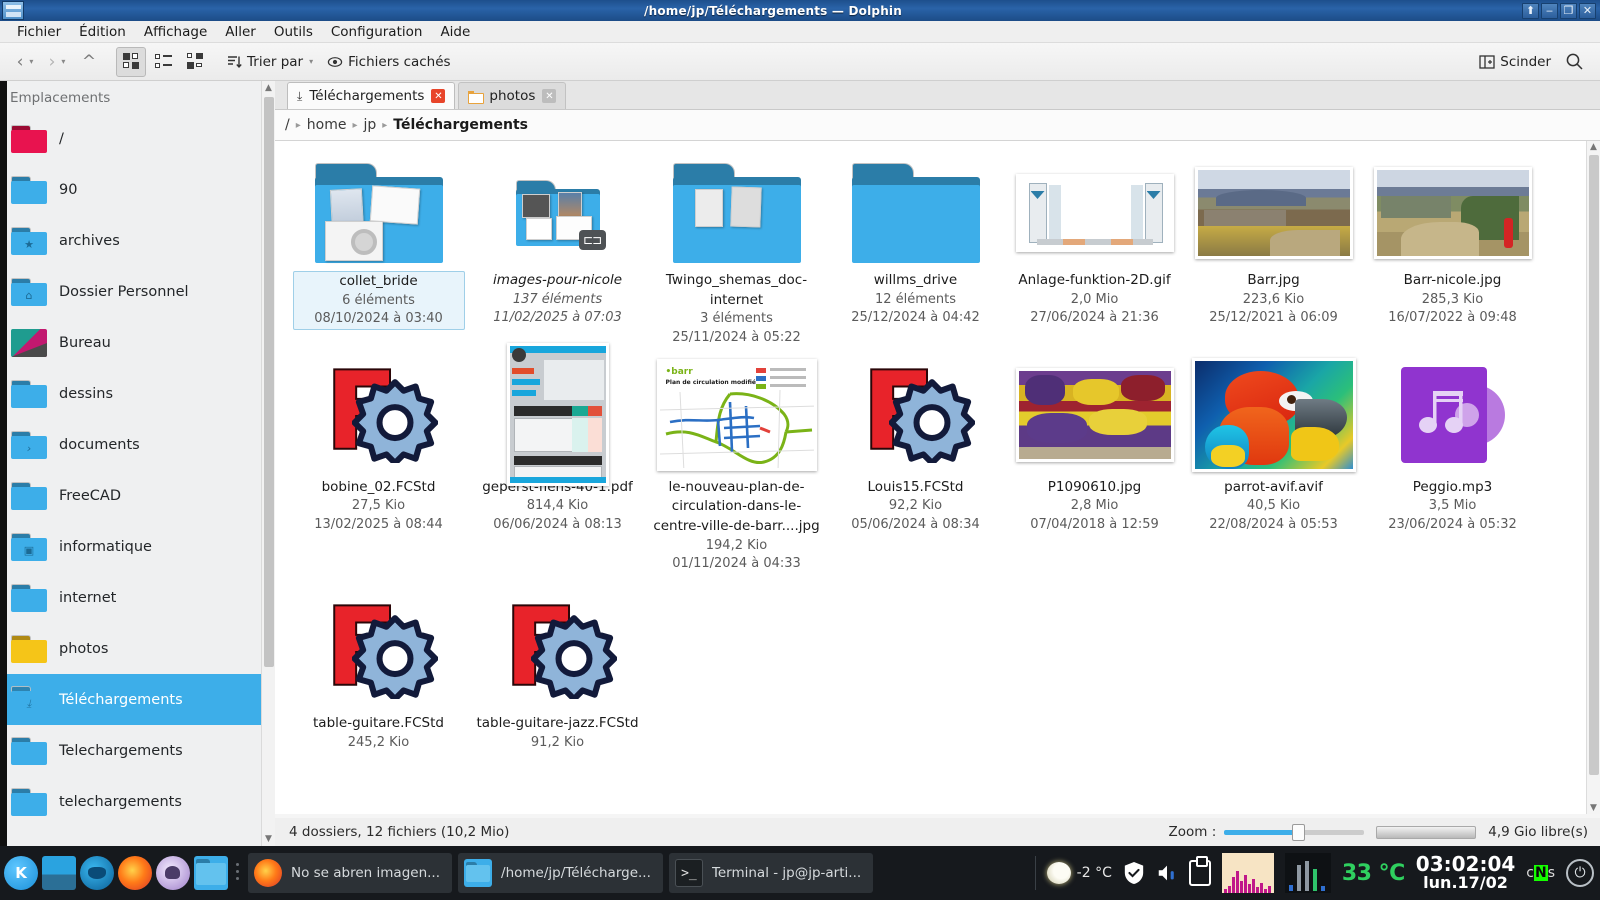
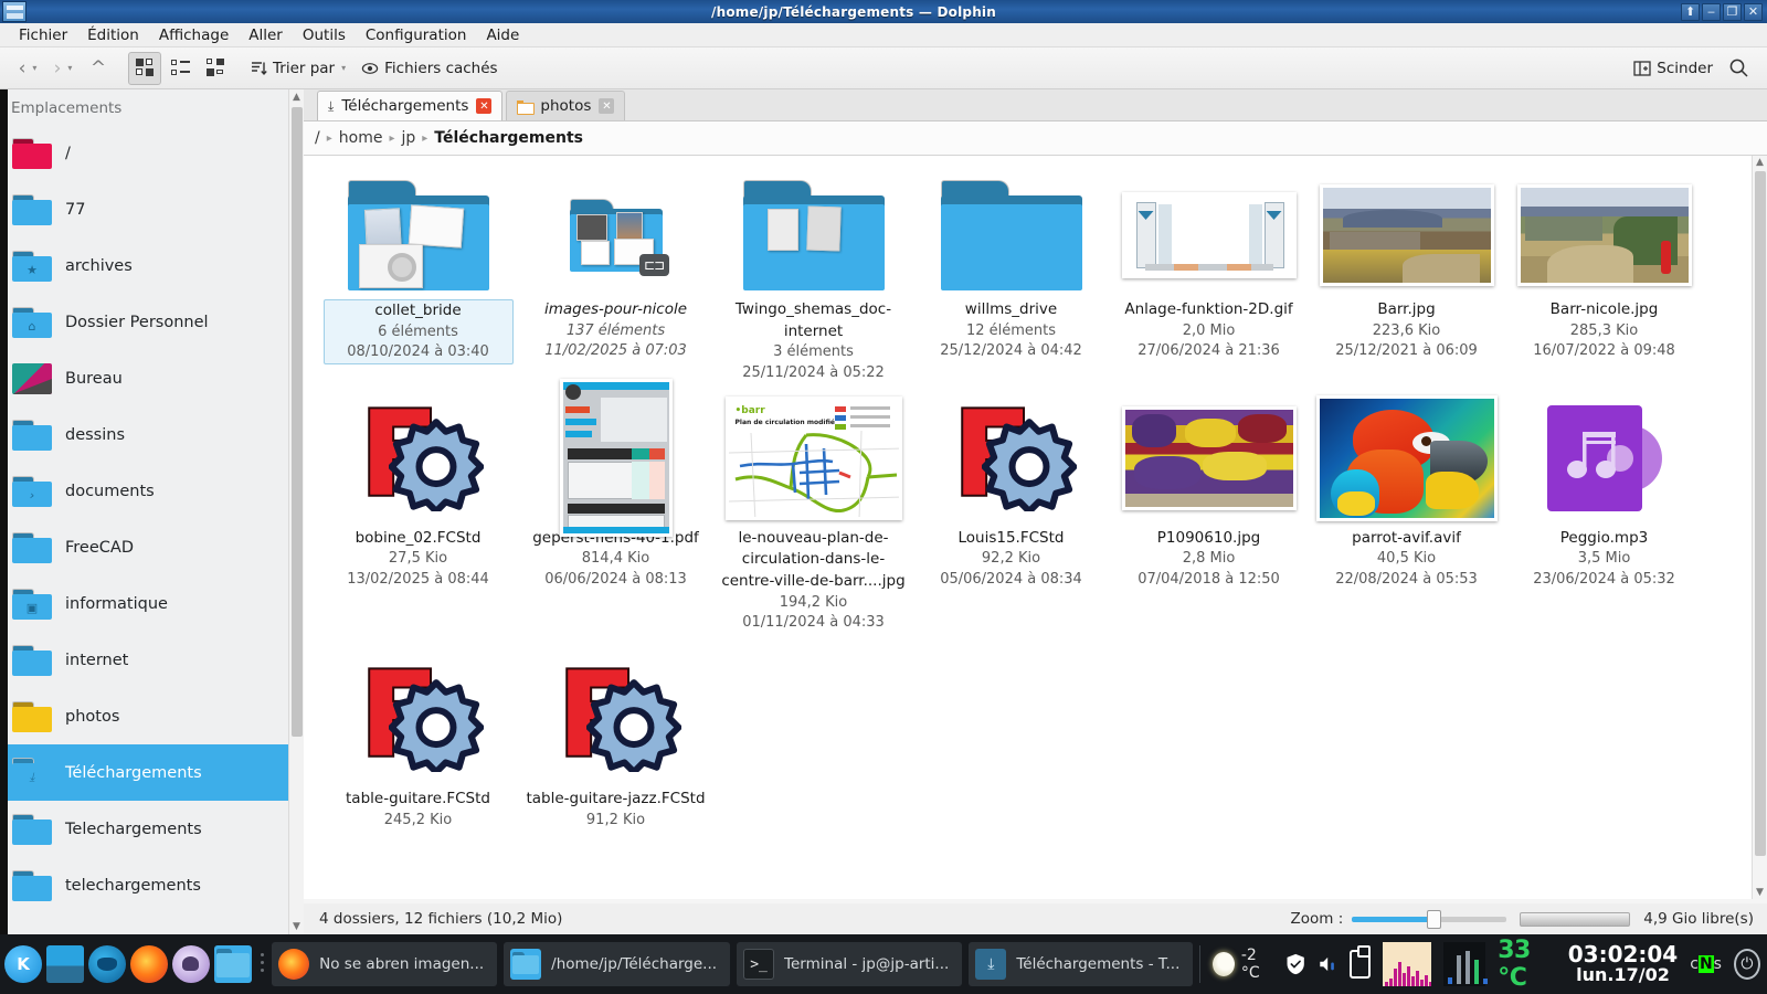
  /home/jp/Téléchargements — Dolphin
  ⬆
  ‒
  ❐
  ✕
  Fichier
  Édition
  Affichage
  Aller
  Outils
  Configuration
  Aide
  ‹
  ▾
  ›
  ▾
  ^
  Trier par
  ▾
  Fichiers cachés
  Scinder
  Emplacements
  /
- 90
+ 77
  ★
  archives
  ⌂
  Dossier Personnel
  Bureau
  dessins
  ›
  documents
  FreeCAD
  ▣
  informatique
  internet
  photos
  ⤓
  Téléchargements
  Telechargements
  telechargements
  ▲
  ▼
  ⤓
  Téléchargements
  ✕
  photos
  ✕
  /
  ▸
  home
  ▸
  jp
  ▸
  Téléchargements
  collet_bride
  6 éléments
  08/10/2024 à 03:40
  ⊏⊐
  images-pour-nicole
  137 éléments
  11/02/2025 à 07:03
  Twingo_shemas_doc-internet
  3 éléments
  25/11/2024 à 05:22
  willms_drive
  12 éléments
  25/12/2024 à 04:42
  Anlage-funktion-2D.gif
  2,0 Mio
  27/06/2024 à 21:36
  Barr.jpg
  223,6 Kio
  25/12/2021 à 06:09
  Barr-nicole.jpg
  285,3 Kio
  16/07/2022 à 09:48
  bobine_02.FCStd
  27,5 Kio
  13/02/2025 à 08:44
  geperst-flens-40-1.pdf
  814,4 Kio
  06/06/2024 à 08:13
  •barr
  le-nouveau-plan-de-circulation-dans-le-centre-ville-de-barr....jpg
  194,2 Kio
  01/11/2024 à 04:33
  Louis15.FCStd
  92,2 Kio
  05/06/2024 à 08:34
  P1090610.jpg
  2,8 Mio
- 07/04/2018 à 12:59
+ 07/04/2018 à 12:50
  parrot-avif.avif
  40,5 Kio
  22/08/2024 à 05:53
  Peggio.mp3
  3,5 Mio
  23/06/2024 à 05:32
  table-guitare.FCStd
  245,2 Kio
  table-guitare-jazz.FCStd
  91,2 Kio
  ▲
  ▼
  4 dossiers, 12 fichiers (10,2 Mio)
  Zoom :
  4,9 Gio libre(s)
  No se abren imagen...
  /home/jp/Télécharge...
  Terminal - jp@jp-arti...
+ Téléchargements - T...
  -2 °C
  33 °C
  03:02:04
  lun.17/02
  cNs
  ⏻
